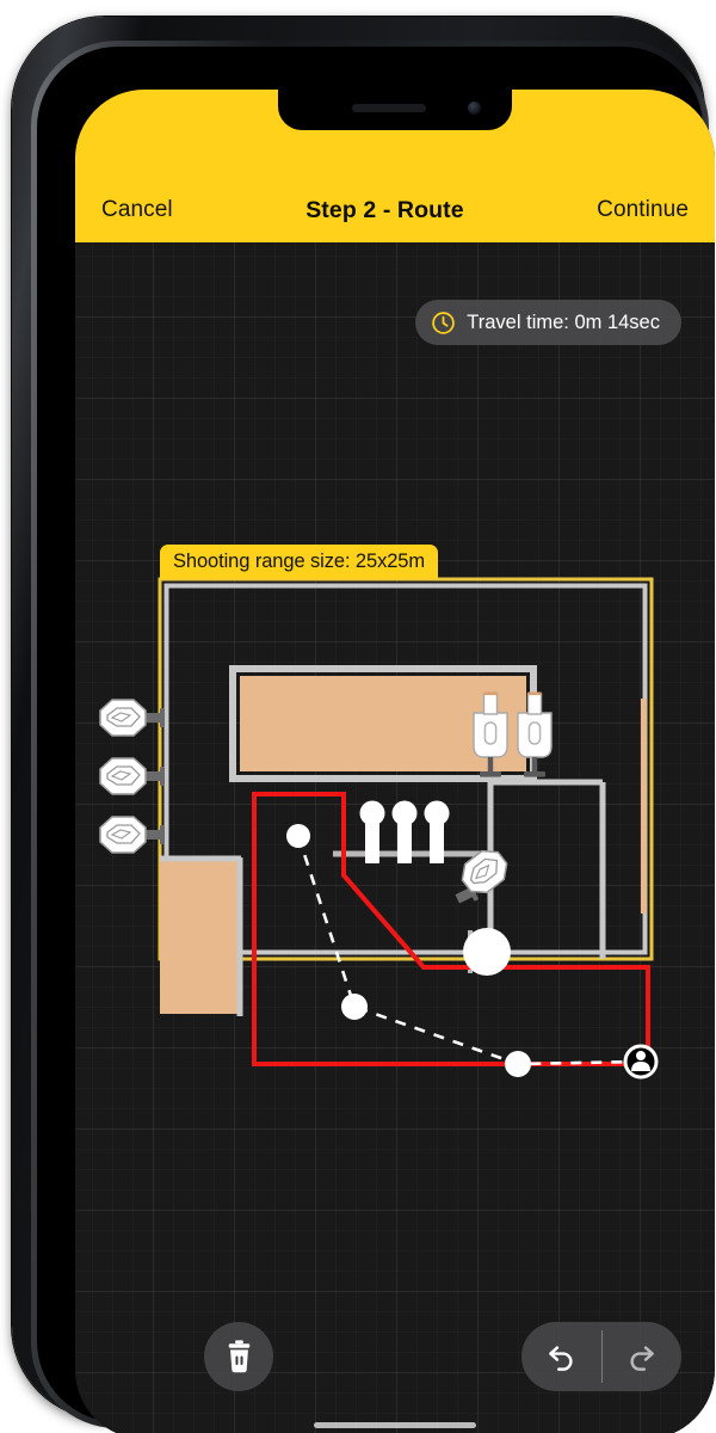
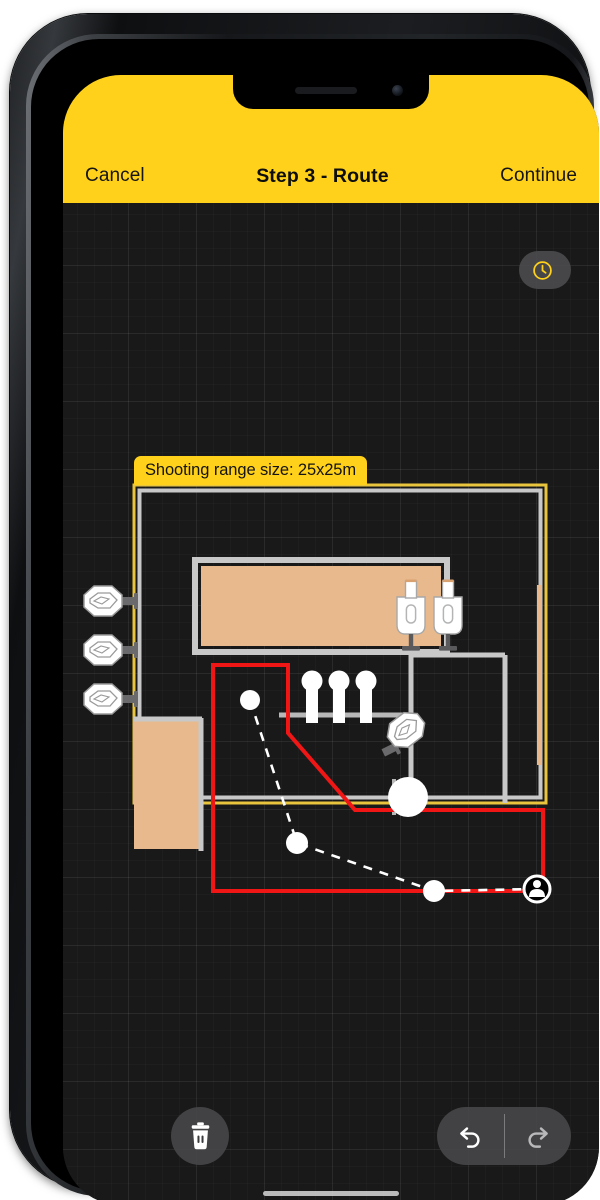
  Cancel
- Step 2 - Route
+ Step 3 - Route
  Continue
- Travel time: 0m 14sec
  Shooting range size: 25x25m
